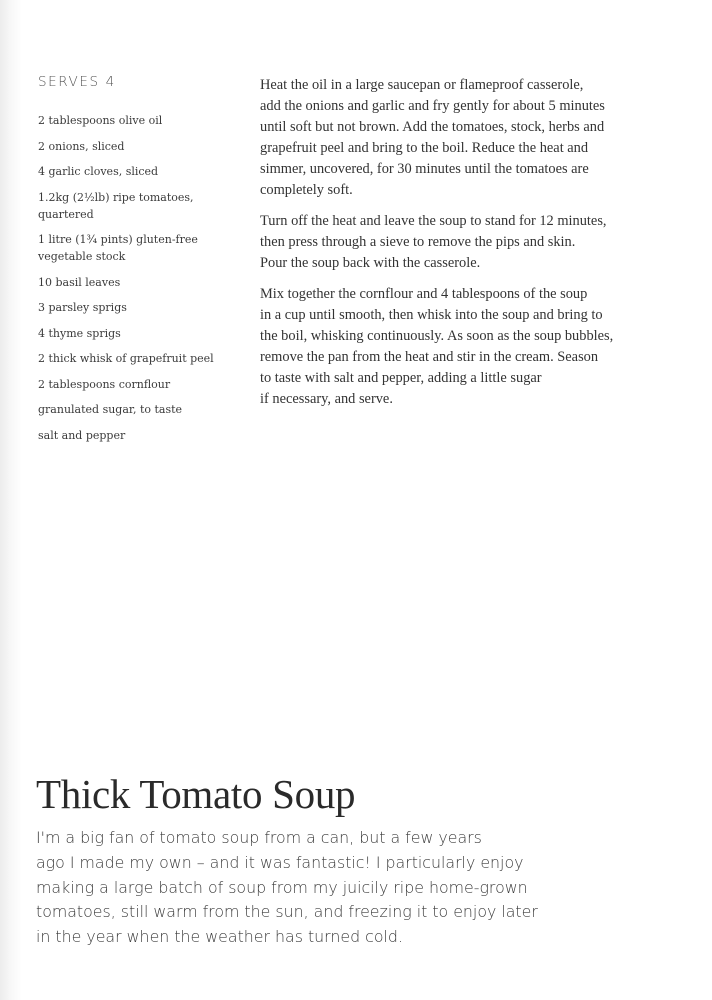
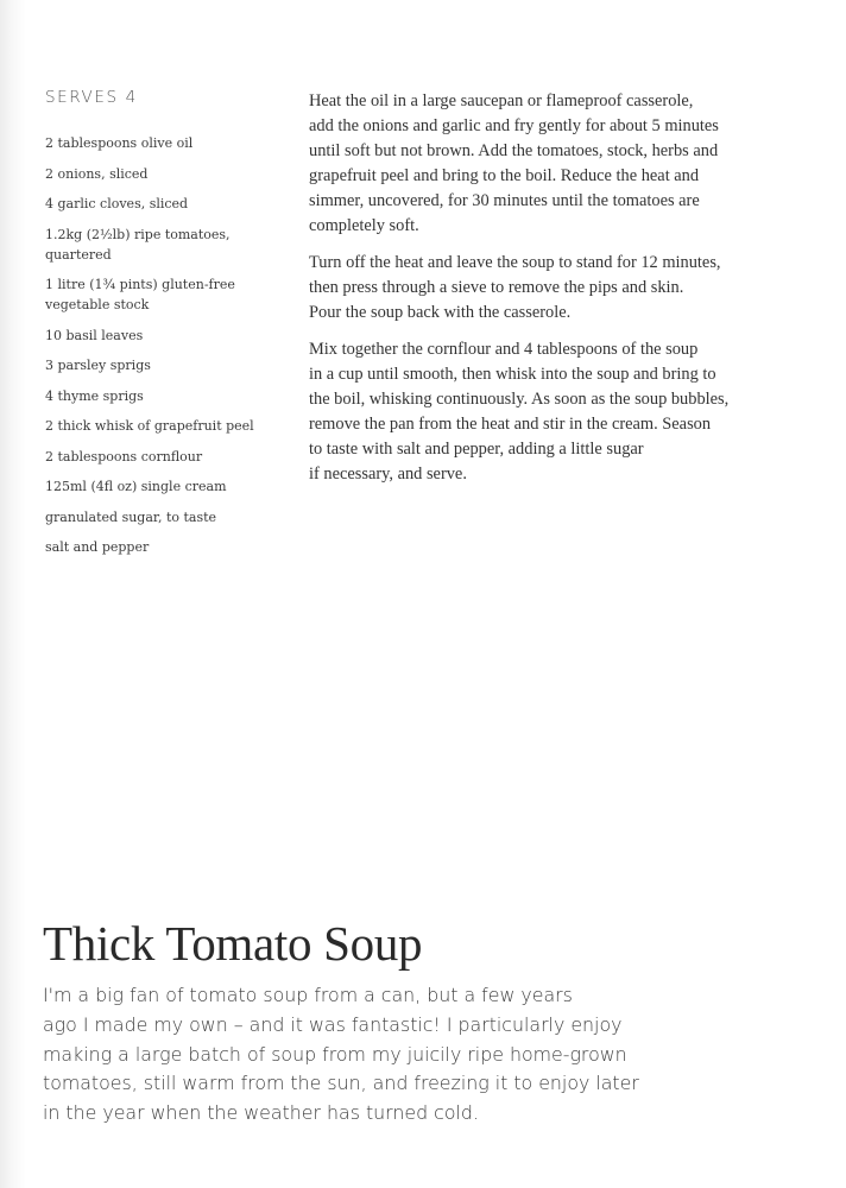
  SERVES 4
  2 tablespoons olive oil
  2 onions, sliced
  4 garlic cloves, sliced
  1.2kg (2½lb) ripe tomatoes, quartered
  1 litre (1¾ pints) gluten-free vegetable stock
  10 basil leaves
  3 parsley sprigs
  4 thyme sprigs
  2 thick whisk of grapefruit peel
  2 tablespoons cornflour
+ 125ml (4fl oz) single cream
  granulated sugar, to taste
  salt and pepper
  Heat the oil in a large saucepan or flameproof casserole,
  add the onions and garlic and fry gently for about 5 minutes
  until soft but not brown. Add the tomatoes, stock, herbs and
  grapefruit peel and bring to the boil. Reduce the heat and
  simmer, uncovered, for 30 minutes until the tomatoes are
  completely soft.
  Turn off the heat and leave the soup to stand for 12 minutes,
  then press through a sieve to remove the pips and skin.
  Pour the soup back with the casserole.
  Mix together the cornflour and 4 tablespoons of the soup
  in a cup until smooth, then whisk into the soup and bring to
  the boil, whisking continuously. As soon as the soup bubbles,
  remove the pan from the heat and stir in the cream. Season
  to taste with salt and pepper, adding a little sugar
  if necessary, and serve.
  Thick Tomato Soup
  I'm a big fan of tomato soup from a can, but a few years
  ago I made my own – and it was fantastic! I particularly enjoy
  making a large batch of soup from my juicily ripe home-grown
  tomatoes, still warm from the sun, and freezing it to enjoy later
  in the year when the weather has turned cold.
